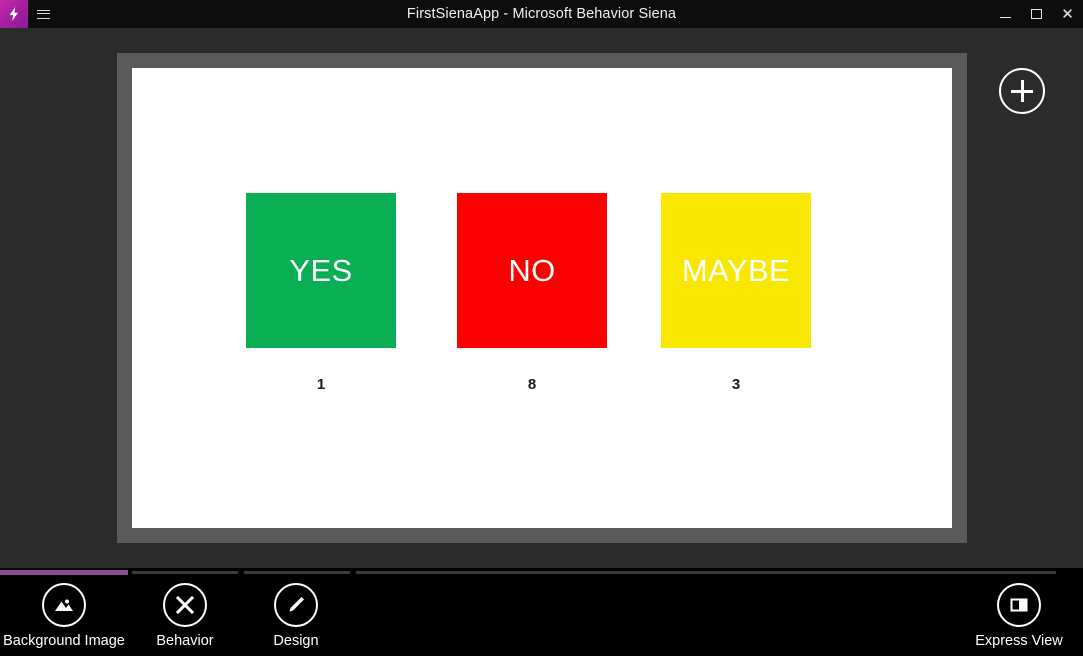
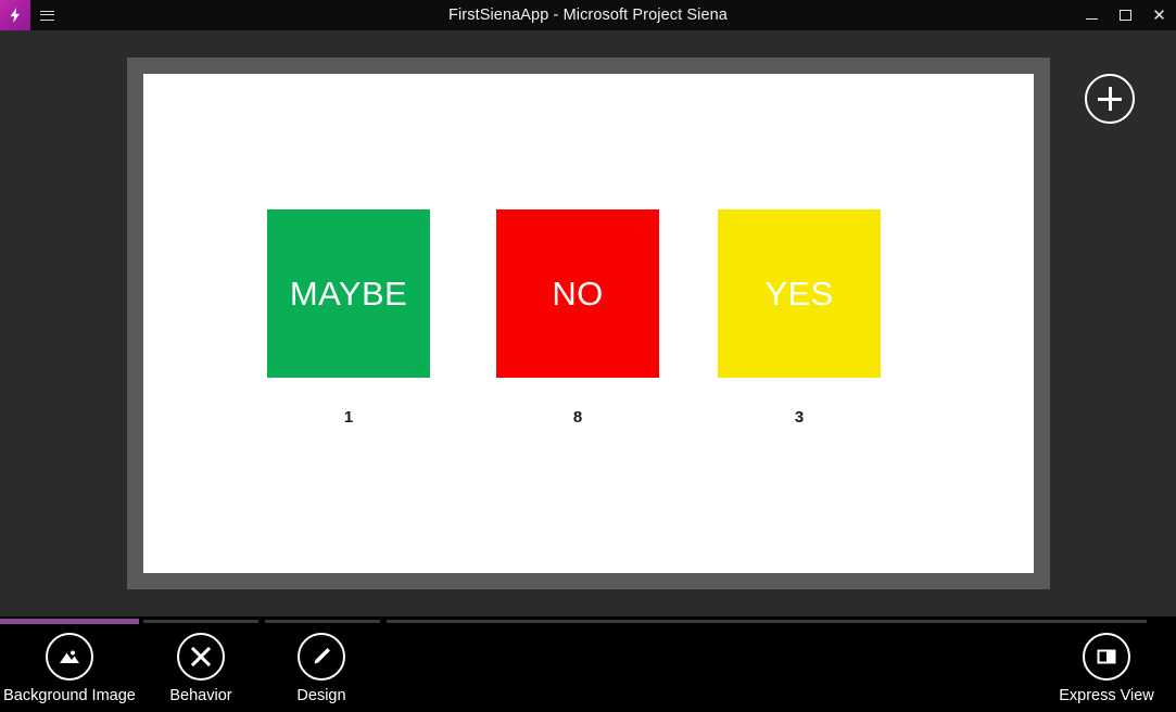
- FirstSienaApp - Microsoft Behavior Siena
+ FirstSienaApp - Microsoft Project Siena
  ✕
- YES
+ MAYBE
  1
  NO
  8
- MAYBE
+ YES
  3
  Background Image
  Behavior
  Design
  Express View
